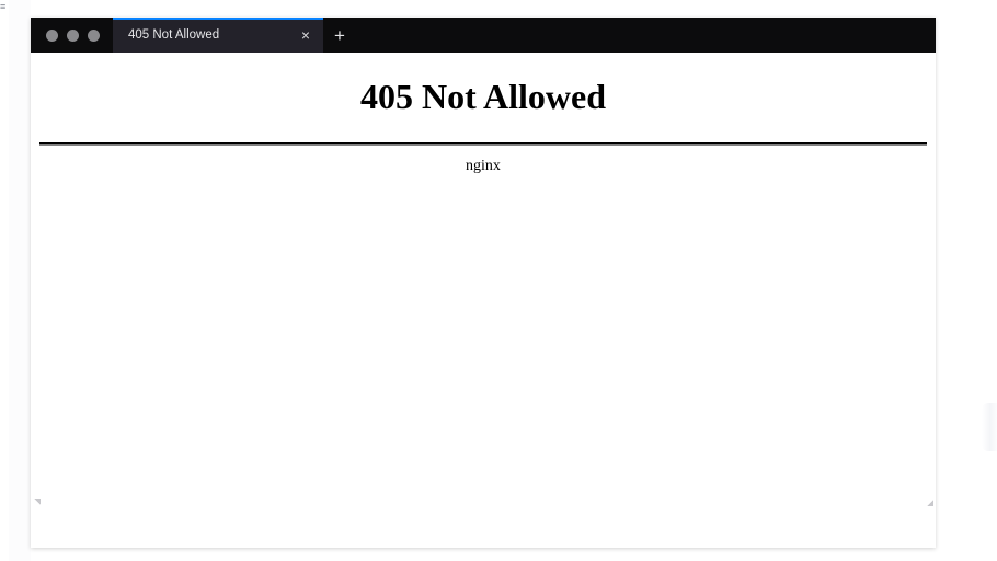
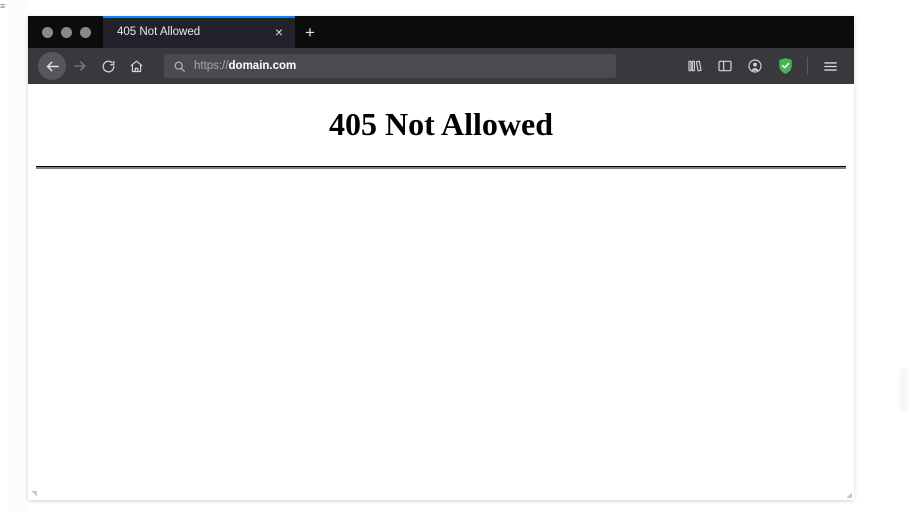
  ≡
  405 Not Allowed
  ×
  +
+ https://domain.com
  405 Not Allowed
- nginx
